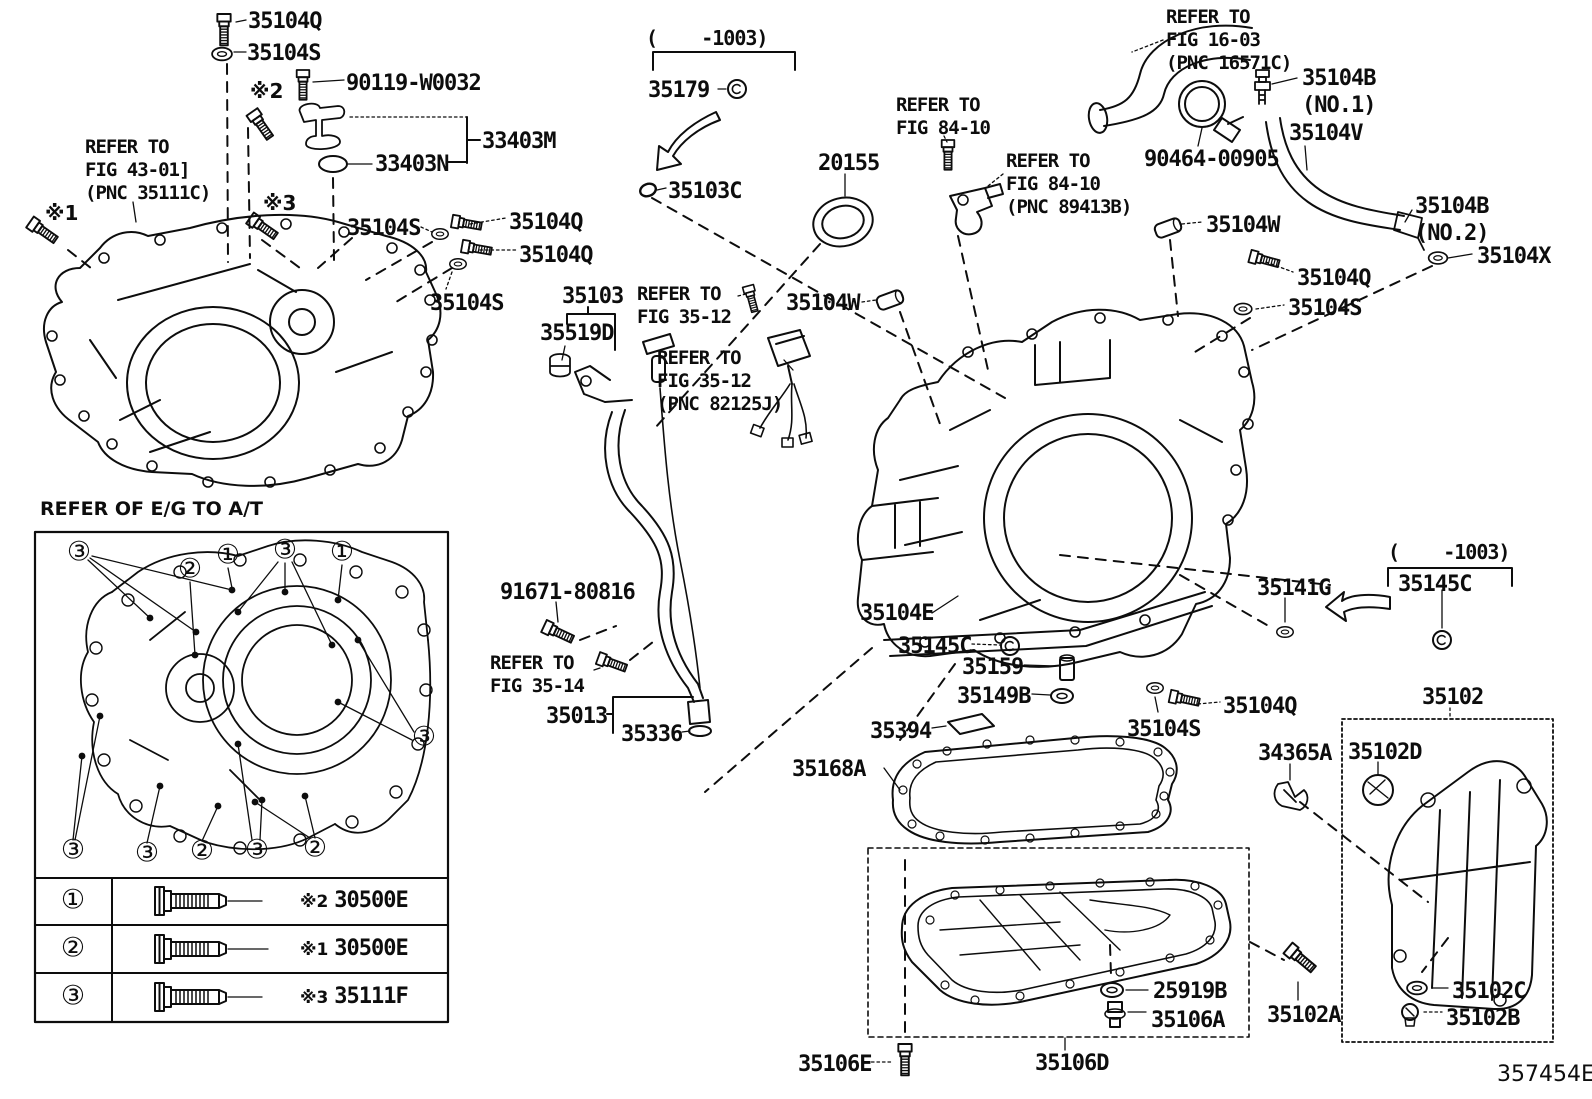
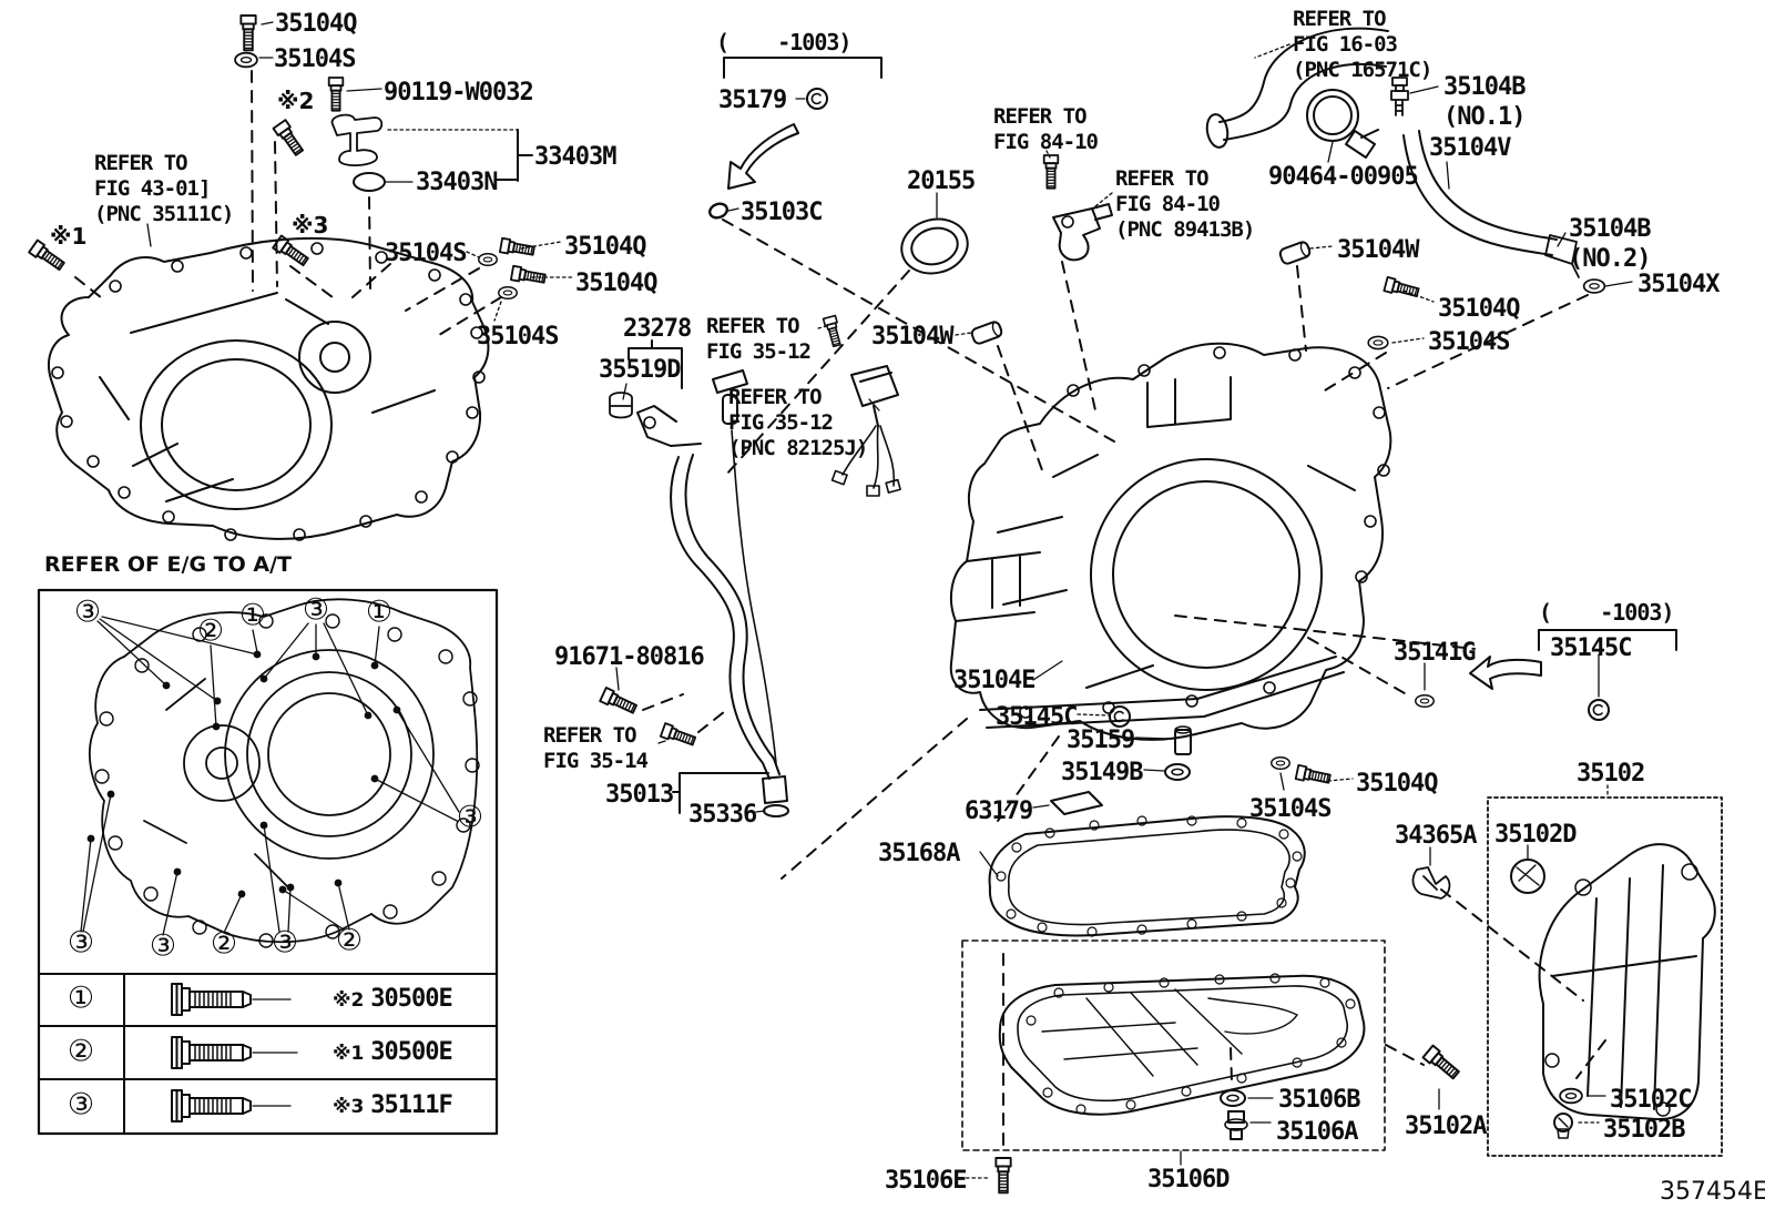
  35104Q
  35104S
  90119-W0032
  ※2
  33403M
  33403N
  REFER TO
  FIG 43-01]
  (PNC 35111C)
  ※1
  ※3
  35104S
  35104Q
  35104Q
  35104S
  ( -1003)
  35179
  35103C
  20155
  REFER TO
  FIG 84-10
  REFER TO
  FIG 84-10
  (PNC 89413B)
  REFER TO
  FIG 16-03
  (PNC 16571C)
  35104B
  (NO.1)
  90464-00905
  35104V
  35104B
  (NO.2)
  35104X
  35104W
  35104Q
  35104S
- 35103
+ 23278
  REFER TO
  FIG 35-12
  35519D
  REFER TO
  FIG 35-12
  (PNC 82125J)
  35104W
  91671-80816
  REFER TO
  FIG 35-14
  35013
  35336
  35104E
  35145C
  35159
  35149B
- 35394
+ 63179
  35168A
  35104S
  35104Q
  35141G
  ( -1003)
  35145C
  35102
  34365A
  35102D
  35102C
  35102B
  35102A
- 25919B
+ 35106B
  35106A
  35106D
  35106E
  357454E
  REFER OF E/G TO A/T
  ③
  ②
  ①
  ③
  ①
  ③
  ③
  ③
  ②
  ③
  ②
  ①
  ※2 30500E
  ②
  ※1 30500E
  ③
  ※3 35111F
